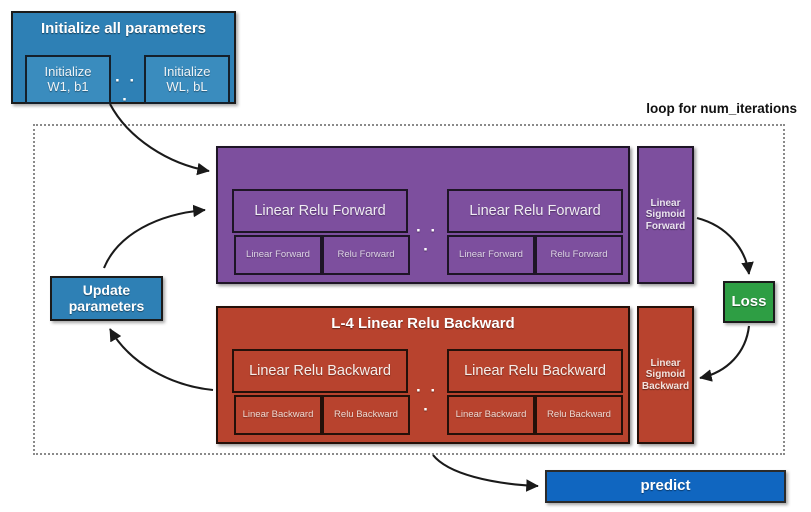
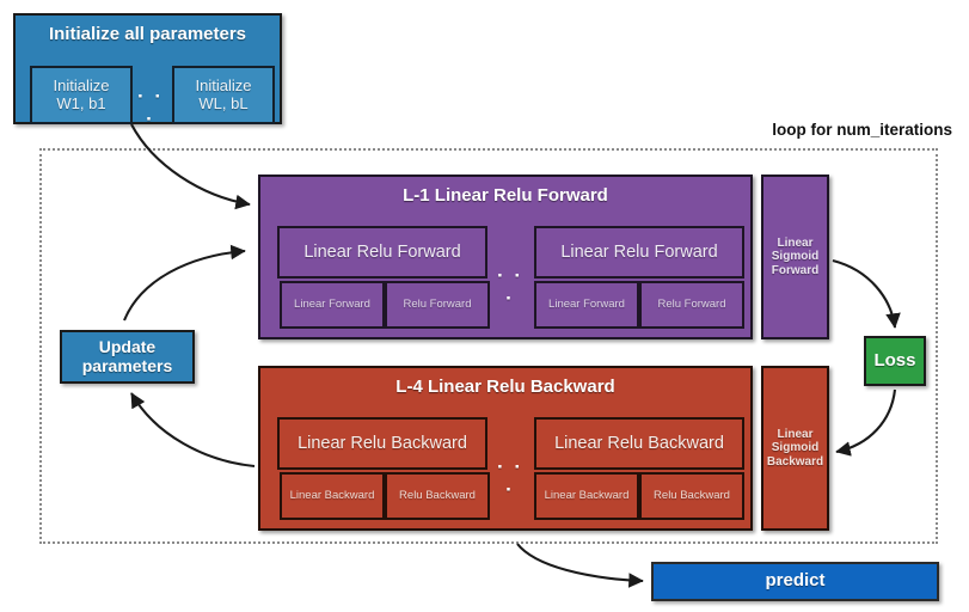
  Initialize all parameters
  Initialize
  W1, b1
  · · ·
  Initialize
  WL, bL
  loop for num_iterations
+ L-1 Linear Relu Forward
  Linear Relu Forward
  Linear Relu Forward
  · · ·
  Linear Forward
  Relu Forward
  Linear Forward
  Relu Forward
  Linear
  Sigmoid
  Forward
  L-4 Linear Relu Backward
  Linear Relu Backward
  Linear Relu Backward
  · · ·
  Linear Backward
  Relu Backward
  Linear Backward
  Relu Backward
  Linear
  Sigmoid
  Backward
  Loss
  Update
  parameters
  predict
